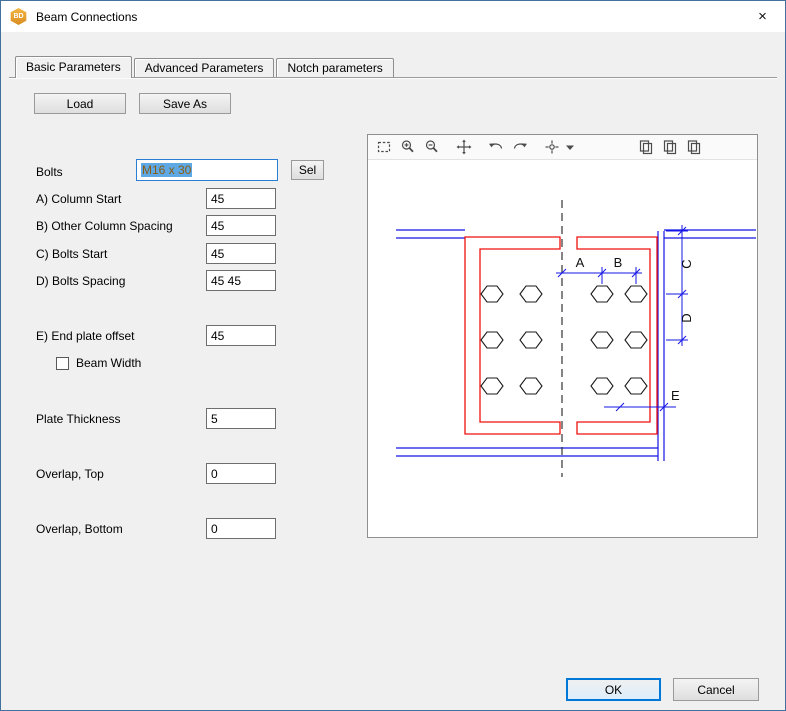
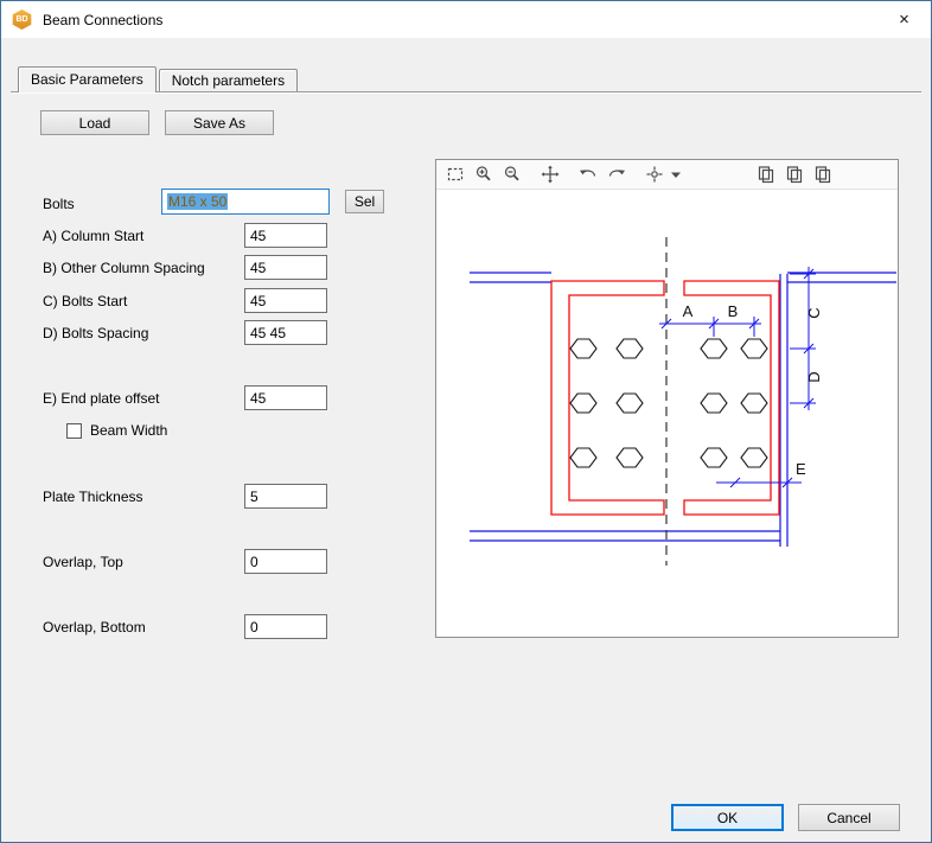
  Beam Connections
  ×
  Basic Parameters
- Advanced Parameters
  Notch parameters
  Load
  Save As
  Bolts
- M16 x 30
+ M16 x 50
  Sel
  A) Column Start
  45
  B) Other Column Spacing
  45
  C) Bolts Start
  45
  D) Bolts Spacing
  45 45
  E) End plate offset
  45
  Beam Width
  Plate Thickness
  5
  Overlap, Top
  0
  Overlap, Bottom
  0
  A
  B
  E
  OK
  Cancel
